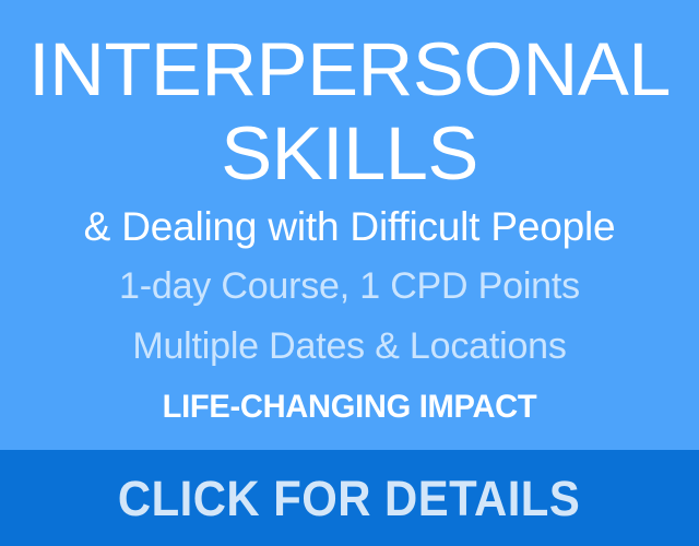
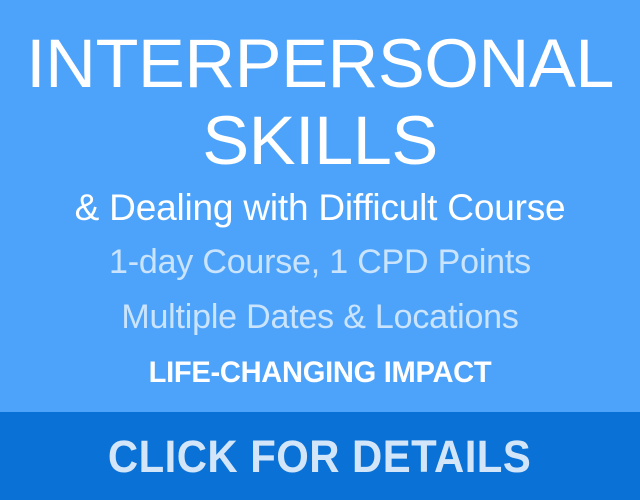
  INTERPERSONAL
  SKILLS
- & Dealing with Difficult People
+ & Dealing with Difficult Course
  1-day Course, 1 CPD Points
  Multiple Dates & Locations
  LIFE-CHANGING IMPACT
  CLICK FOR DETAILS
